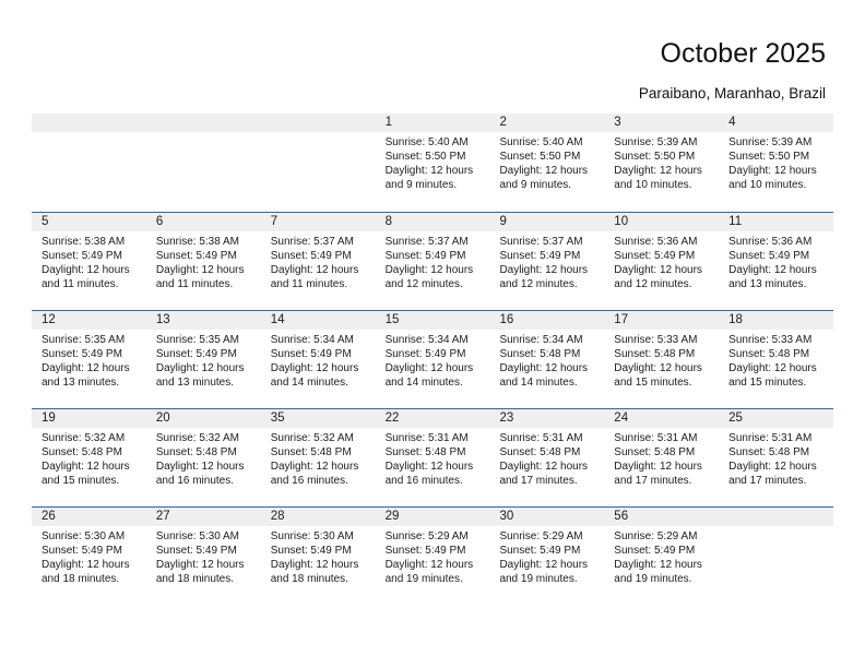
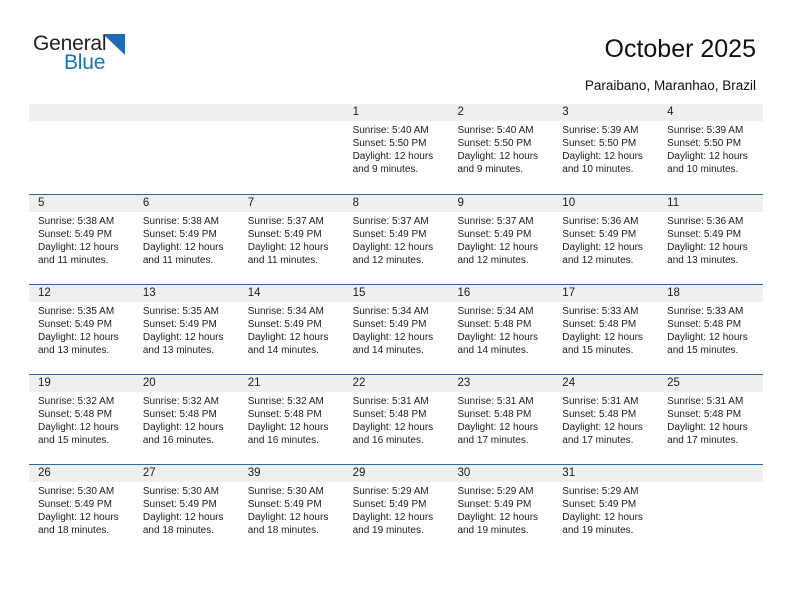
+ General
+ Blue
  October 2025
  Paraibano, Maranhao, Brazil
  1
  Sunrise: 5:40 AM
  Sunset: 5:50 PM
  Daylight: 12 hours
  and 9 minutes.
  2
  Sunrise: 5:40 AM
  Sunset: 5:50 PM
  Daylight: 12 hours
  and 9 minutes.
  3
  Sunrise: 5:39 AM
  Sunset: 5:50 PM
  Daylight: 12 hours
  and 10 minutes.
  4
  Sunrise: 5:39 AM
  Sunset: 5:50 PM
  Daylight: 12 hours
  and 10 minutes.
  5
  Sunrise: 5:38 AM
  Sunset: 5:49 PM
  Daylight: 12 hours
  and 11 minutes.
  6
  Sunrise: 5:38 AM
  Sunset: 5:49 PM
  Daylight: 12 hours
  and 11 minutes.
  7
  Sunrise: 5:37 AM
  Sunset: 5:49 PM
  Daylight: 12 hours
  and 11 minutes.
  8
  Sunrise: 5:37 AM
  Sunset: 5:49 PM
  Daylight: 12 hours
  and 12 minutes.
  9
  Sunrise: 5:37 AM
  Sunset: 5:49 PM
  Daylight: 12 hours
  and 12 minutes.
  10
  Sunrise: 5:36 AM
  Sunset: 5:49 PM
  Daylight: 12 hours
  and 12 minutes.
  11
  Sunrise: 5:36 AM
  Sunset: 5:49 PM
  Daylight: 12 hours
  and 13 minutes.
  12
  Sunrise: 5:35 AM
  Sunset: 5:49 PM
  Daylight: 12 hours
  and 13 minutes.
  13
  Sunrise: 5:35 AM
  Sunset: 5:49 PM
  Daylight: 12 hours
  and 13 minutes.
  14
  Sunrise: 5:34 AM
  Sunset: 5:49 PM
  Daylight: 12 hours
  and 14 minutes.
  15
  Sunrise: 5:34 AM
  Sunset: 5:49 PM
  Daylight: 12 hours
  and 14 minutes.
  16
  Sunrise: 5:34 AM
  Sunset: 5:48 PM
  Daylight: 12 hours
  and 14 minutes.
  17
  Sunrise: 5:33 AM
  Sunset: 5:48 PM
  Daylight: 12 hours
  and 15 minutes.
  18
  Sunrise: 5:33 AM
  Sunset: 5:48 PM
  Daylight: 12 hours
  and 15 minutes.
  19
  Sunrise: 5:32 AM
  Sunset: 5:48 PM
  Daylight: 12 hours
  and 15 minutes.
  20
  Sunrise: 5:32 AM
  Sunset: 5:48 PM
  Daylight: 12 hours
  and 16 minutes.
- 35
+ 21
  Sunrise: 5:32 AM
  Sunset: 5:48 PM
  Daylight: 12 hours
  and 16 minutes.
  22
  Sunrise: 5:31 AM
  Sunset: 5:48 PM
  Daylight: 12 hours
  and 16 minutes.
  23
  Sunrise: 5:31 AM
  Sunset: 5:48 PM
  Daylight: 12 hours
  and 17 minutes.
  24
  Sunrise: 5:31 AM
  Sunset: 5:48 PM
  Daylight: 12 hours
  and 17 minutes.
  25
  Sunrise: 5:31 AM
  Sunset: 5:48 PM
  Daylight: 12 hours
  and 17 minutes.
  26
  Sunrise: 5:30 AM
  Sunset: 5:49 PM
  Daylight: 12 hours
  and 18 minutes.
  27
  Sunrise: 5:30 AM
  Sunset: 5:49 PM
  Daylight: 12 hours
  and 18 minutes.
- 28
+ 39
  Sunrise: 5:30 AM
  Sunset: 5:49 PM
  Daylight: 12 hours
  and 18 minutes.
  29
  Sunrise: 5:29 AM
  Sunset: 5:49 PM
  Daylight: 12 hours
  and 19 minutes.
  30
  Sunrise: 5:29 AM
  Sunset: 5:49 PM
  Daylight: 12 hours
  and 19 minutes.
- 56
+ 31
  Sunrise: 5:29 AM
  Sunset: 5:49 PM
  Daylight: 12 hours
  and 19 minutes.
